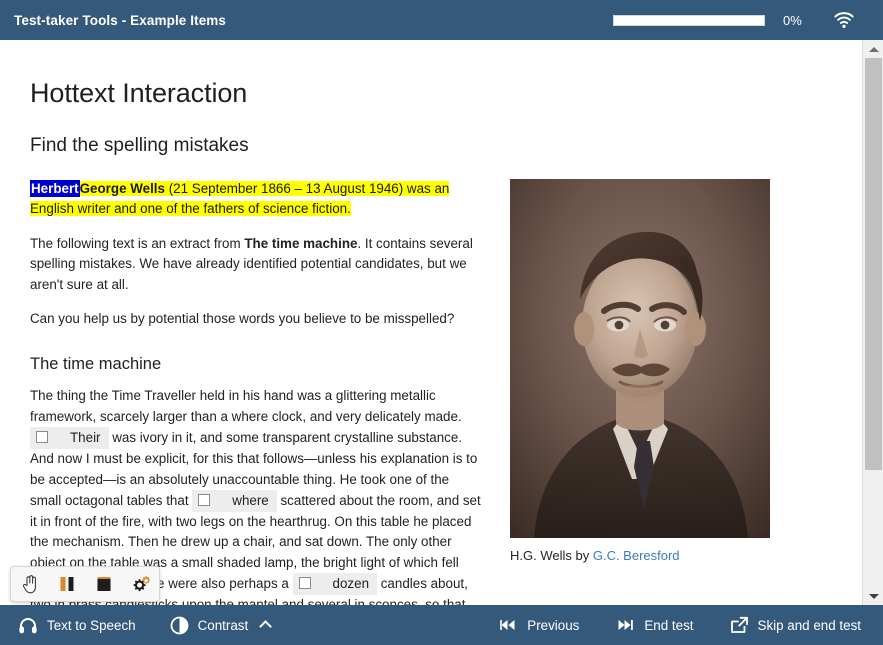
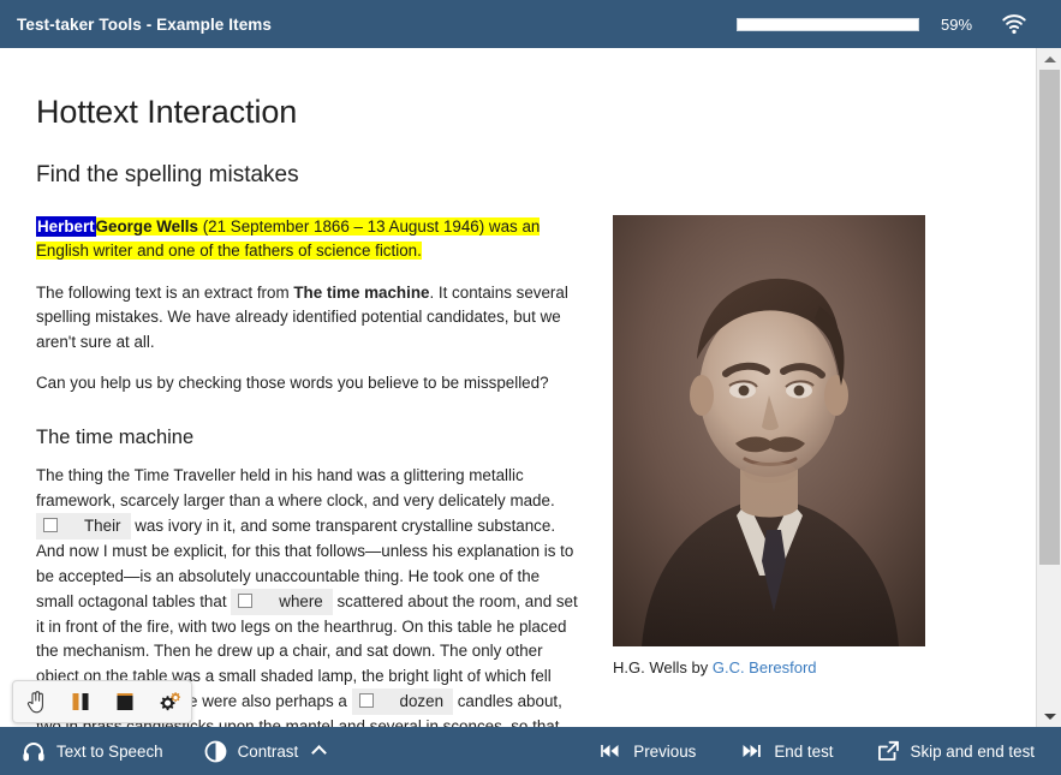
  Test-taker Tools - Example Items
- 0%
+ 59%
  Hottext Interaction
  Find the spelling mistakes
  HerbertGeorge Wells (21 September 1866 – 13 August 1946) was an English writer and one of the fathers of science fiction.
  The following text is an extract from The time machine. It contains several spelling mistakes. We have already identified potential candidates, but we aren't sure at all.
- Can you help us by potential those words you believe to be misspelled?
+ Can you help us by checking those words you believe to be misspelled?
  The time machine
  The thing the Time Traveller held in his hand was a glittering metallic framework, scarcely larger than a where clock, and very delicately made. Their was ivory in it, and some transparent crystalline substance. And now I must be explicit, for this that follows—unless his explanation is to be accepted—is an absolutely unaccountable thing. He took one of the small octagonal tables that where scattered about the room, and set it in front of the fire, with two legs on the hearthrug. On this table he placed the mechanism. Then he drew up a chair, and sat down. The only other object on the table was a small shaded lamp, the bright light of which fell e were also perhaps a dozen candles about,
  H.G. Wells by G.C. Beresford
  Text to Speech
  Contrast
  Previous
  End test
  Skip and end test
